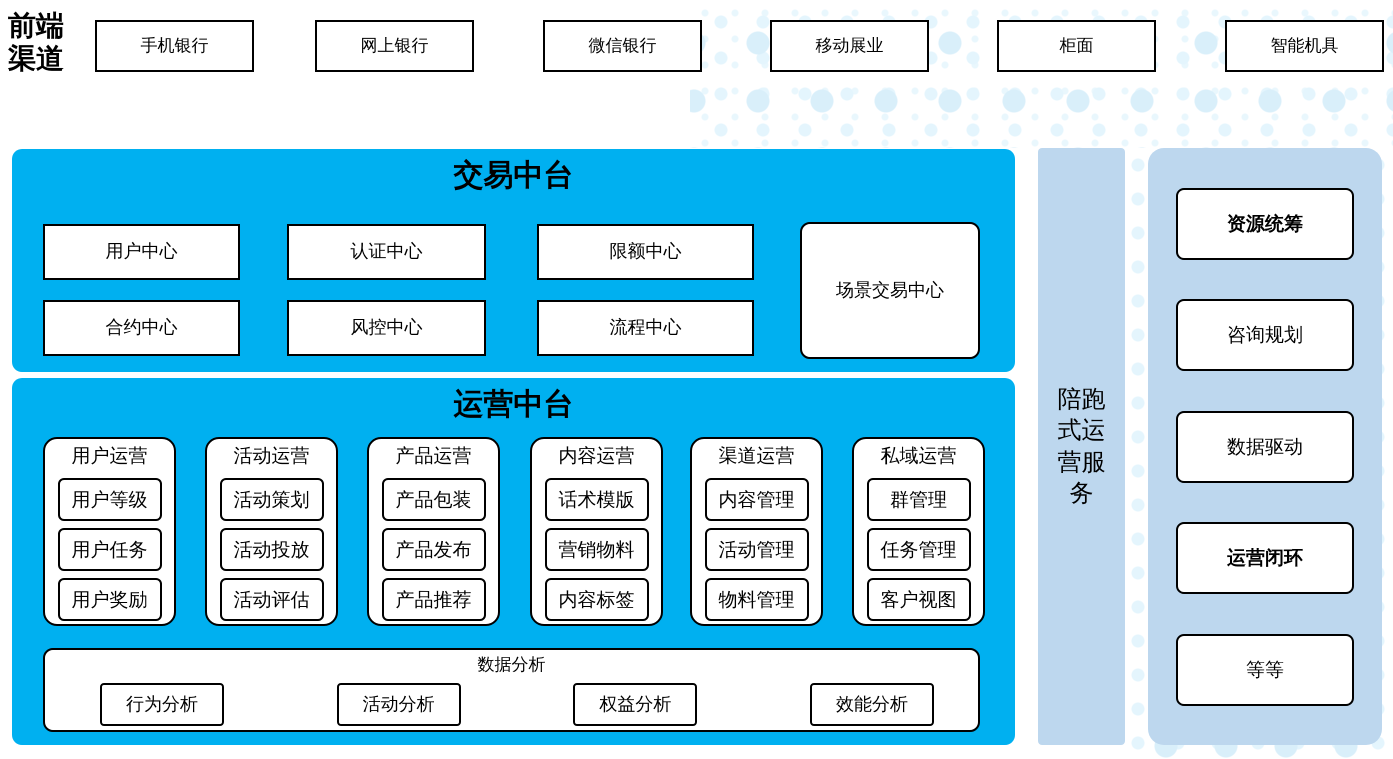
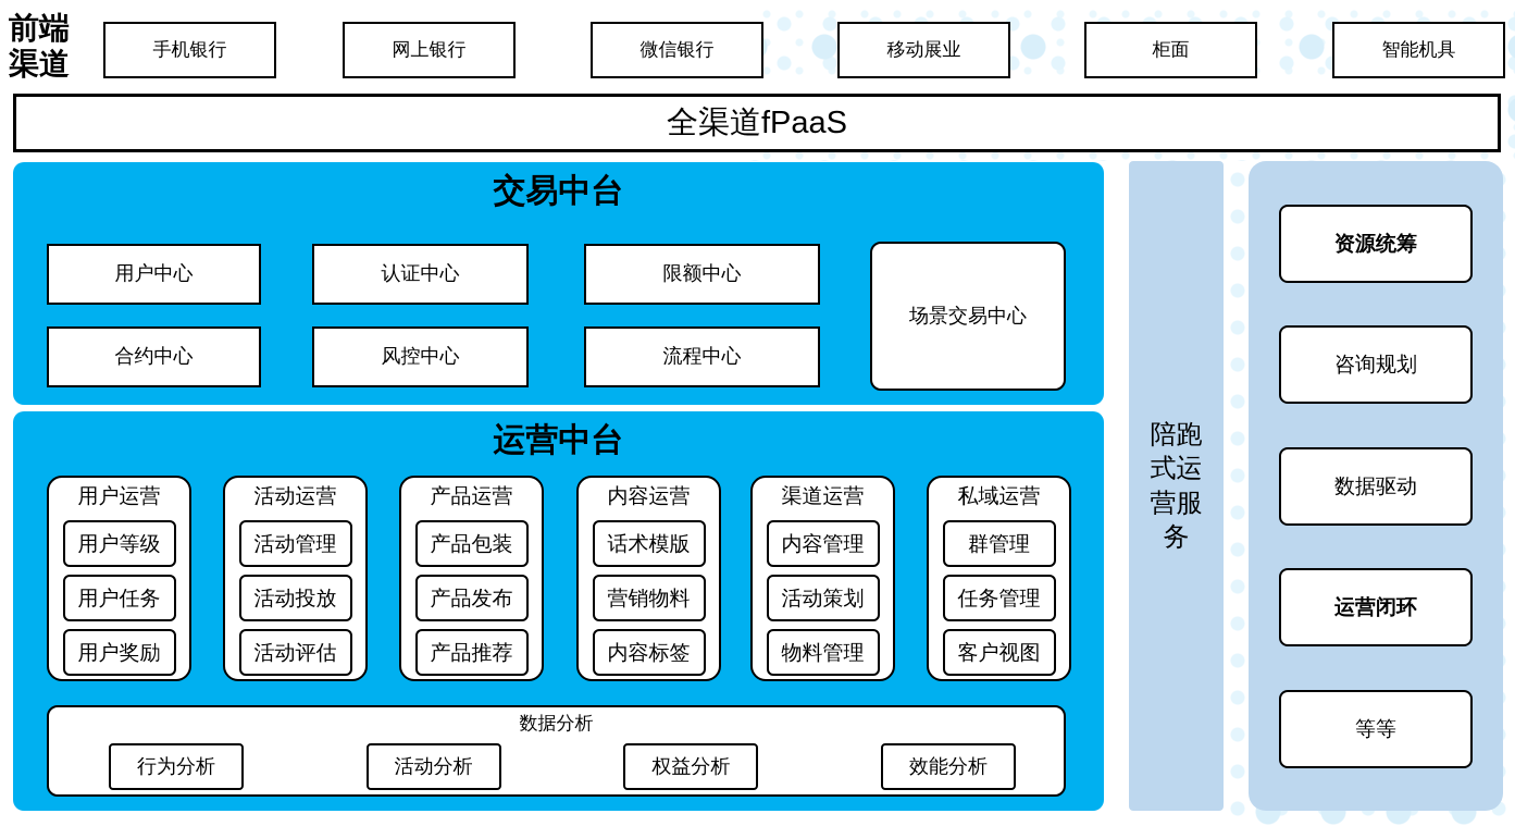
  前端渠道
  手机银行
  网上银行
  微信银行
  移动展业
  柜面
  智能机具
+ 全渠道fPaaS
  交易中台
  用户中心
  认证中心
  限额中心
  合约中心
  风控中心
  流程中心
  场景交易中心
  运营中台
  用户运营
  用户等级
  用户任务
  用户奖励
  活动运营
- 活动策划
+ 活动管理
  活动投放
  活动评估
  产品运营
  产品包装
  产品发布
  产品推荐
  内容运营
  话术模版
  营销物料
  内容标签
  渠道运营
  内容管理
- 活动管理
+ 活动策划
  物料管理
  私域运营
  群管理
  任务管理
  客户视图
  数据分析
  行为分析
  活动分析
  权益分析
  效能分析
  陪跑式运营服务
  资源统筹
  咨询规划
  数据驱动
  运营闭环
  等等
